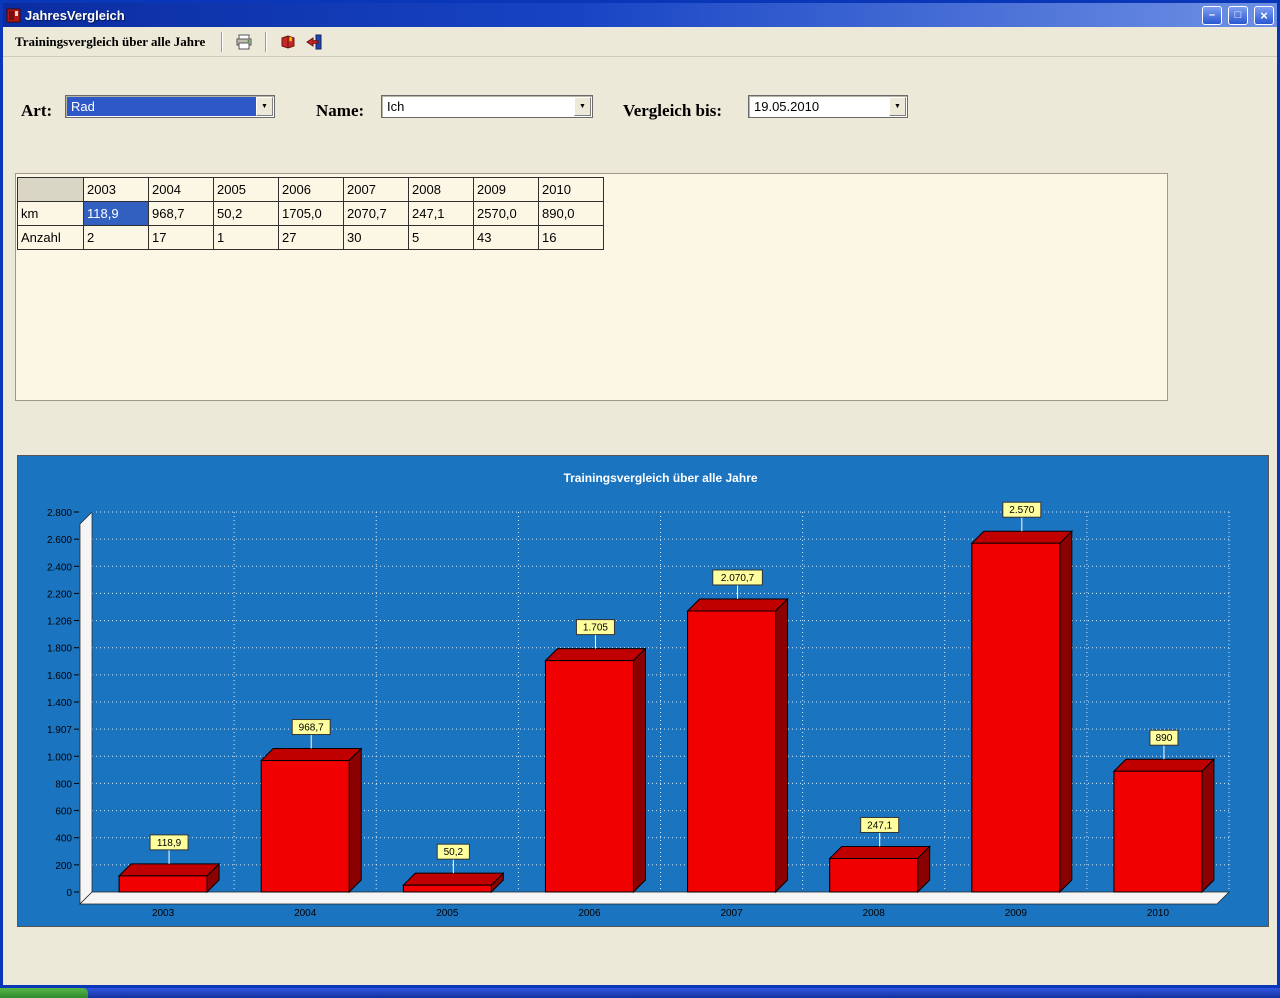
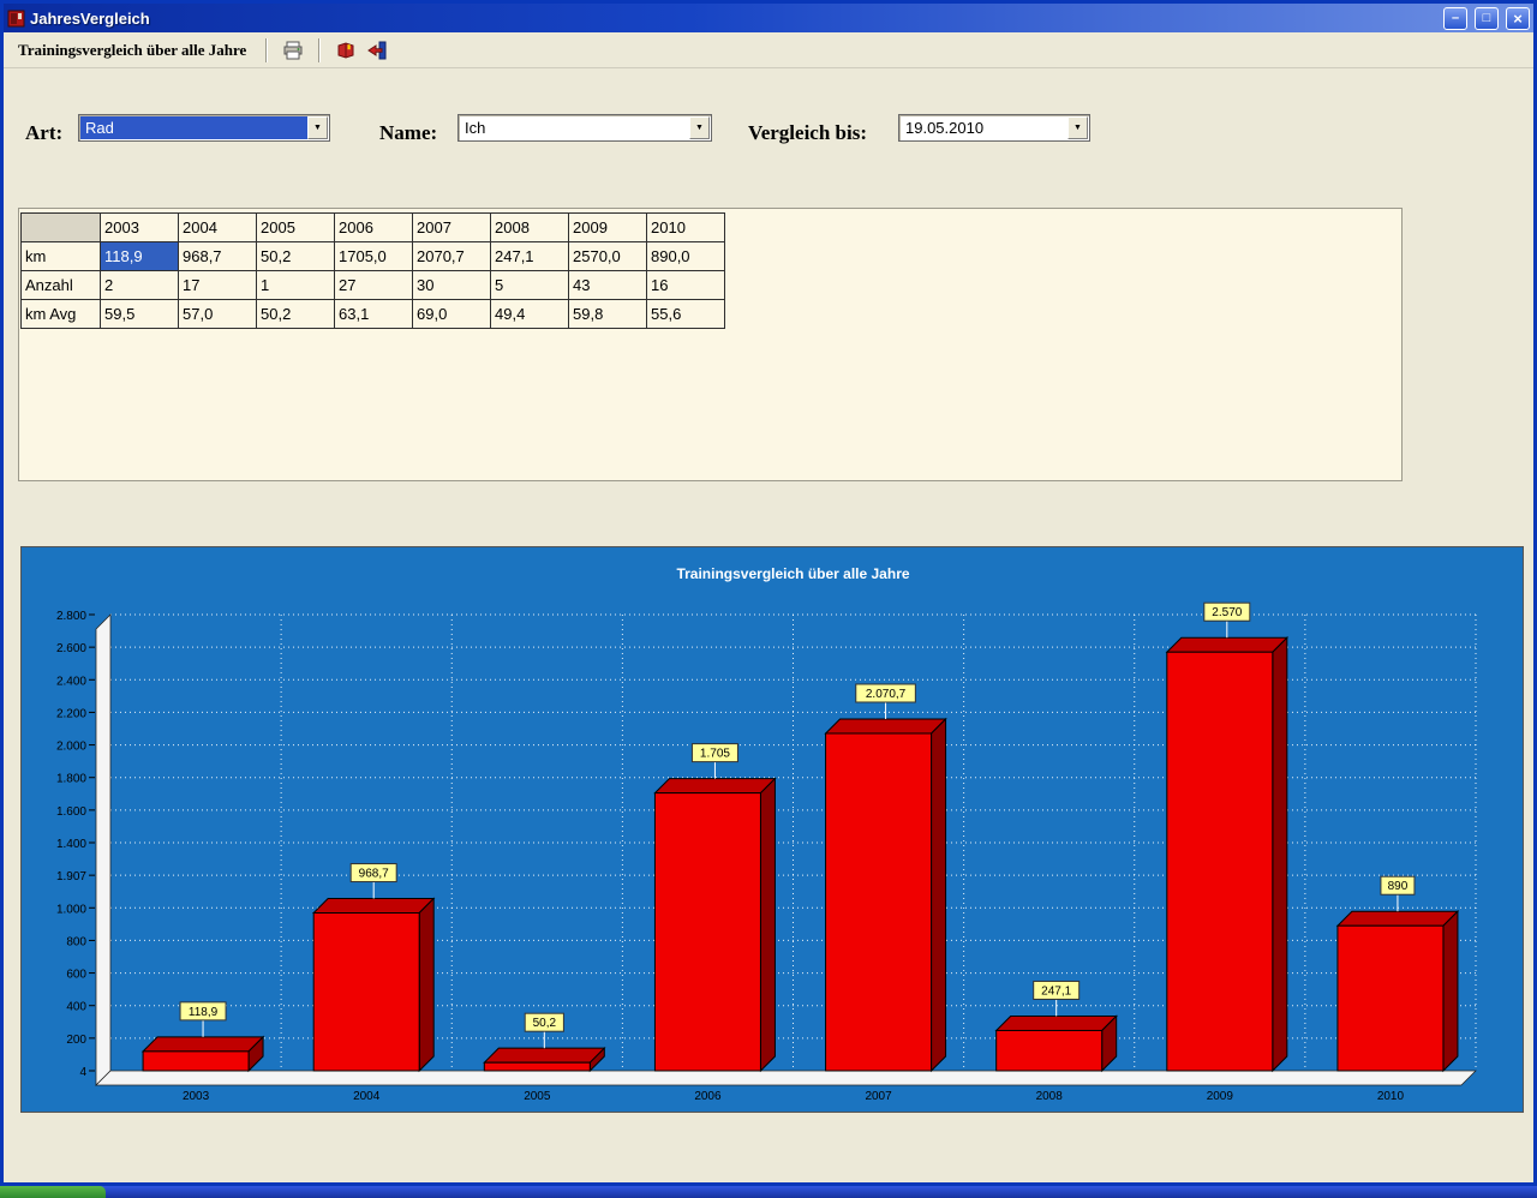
  JahresVergleich
  –
  □
  ×
  Trainingsvergleich über alle Jahre
  Art:
  Rad
  Name:
  Ich
  Vergleich bis:
  19.05.2010
  	2003	2004	2005	2006	2007	2008	2009	2010
  km	118,9	968,7	50,2	1705,0	2070,7	247,1	2570,0	890,0
  Anzahl	2	17	1	27	30	5	43	16
+ km Avg	59,5	57,0	50,2	63,1	69,0	49,4	59,8	55,6
  Trainingsvergleich über alle Jahre
- 0
+ 4
  200
  400
  600
  800
  1.000
  1.907
  1.400
  1.600
  1.800
- 1.206
+ 2.000
  2.200
  2.400
  2.600
  2.800
  118,9
  2003
  968,7
  2004
  50,2
  2005
  1.705
  2006
  2.070,7
  2007
  247,1
  2008
  2.570
  2009
  890
  2010
